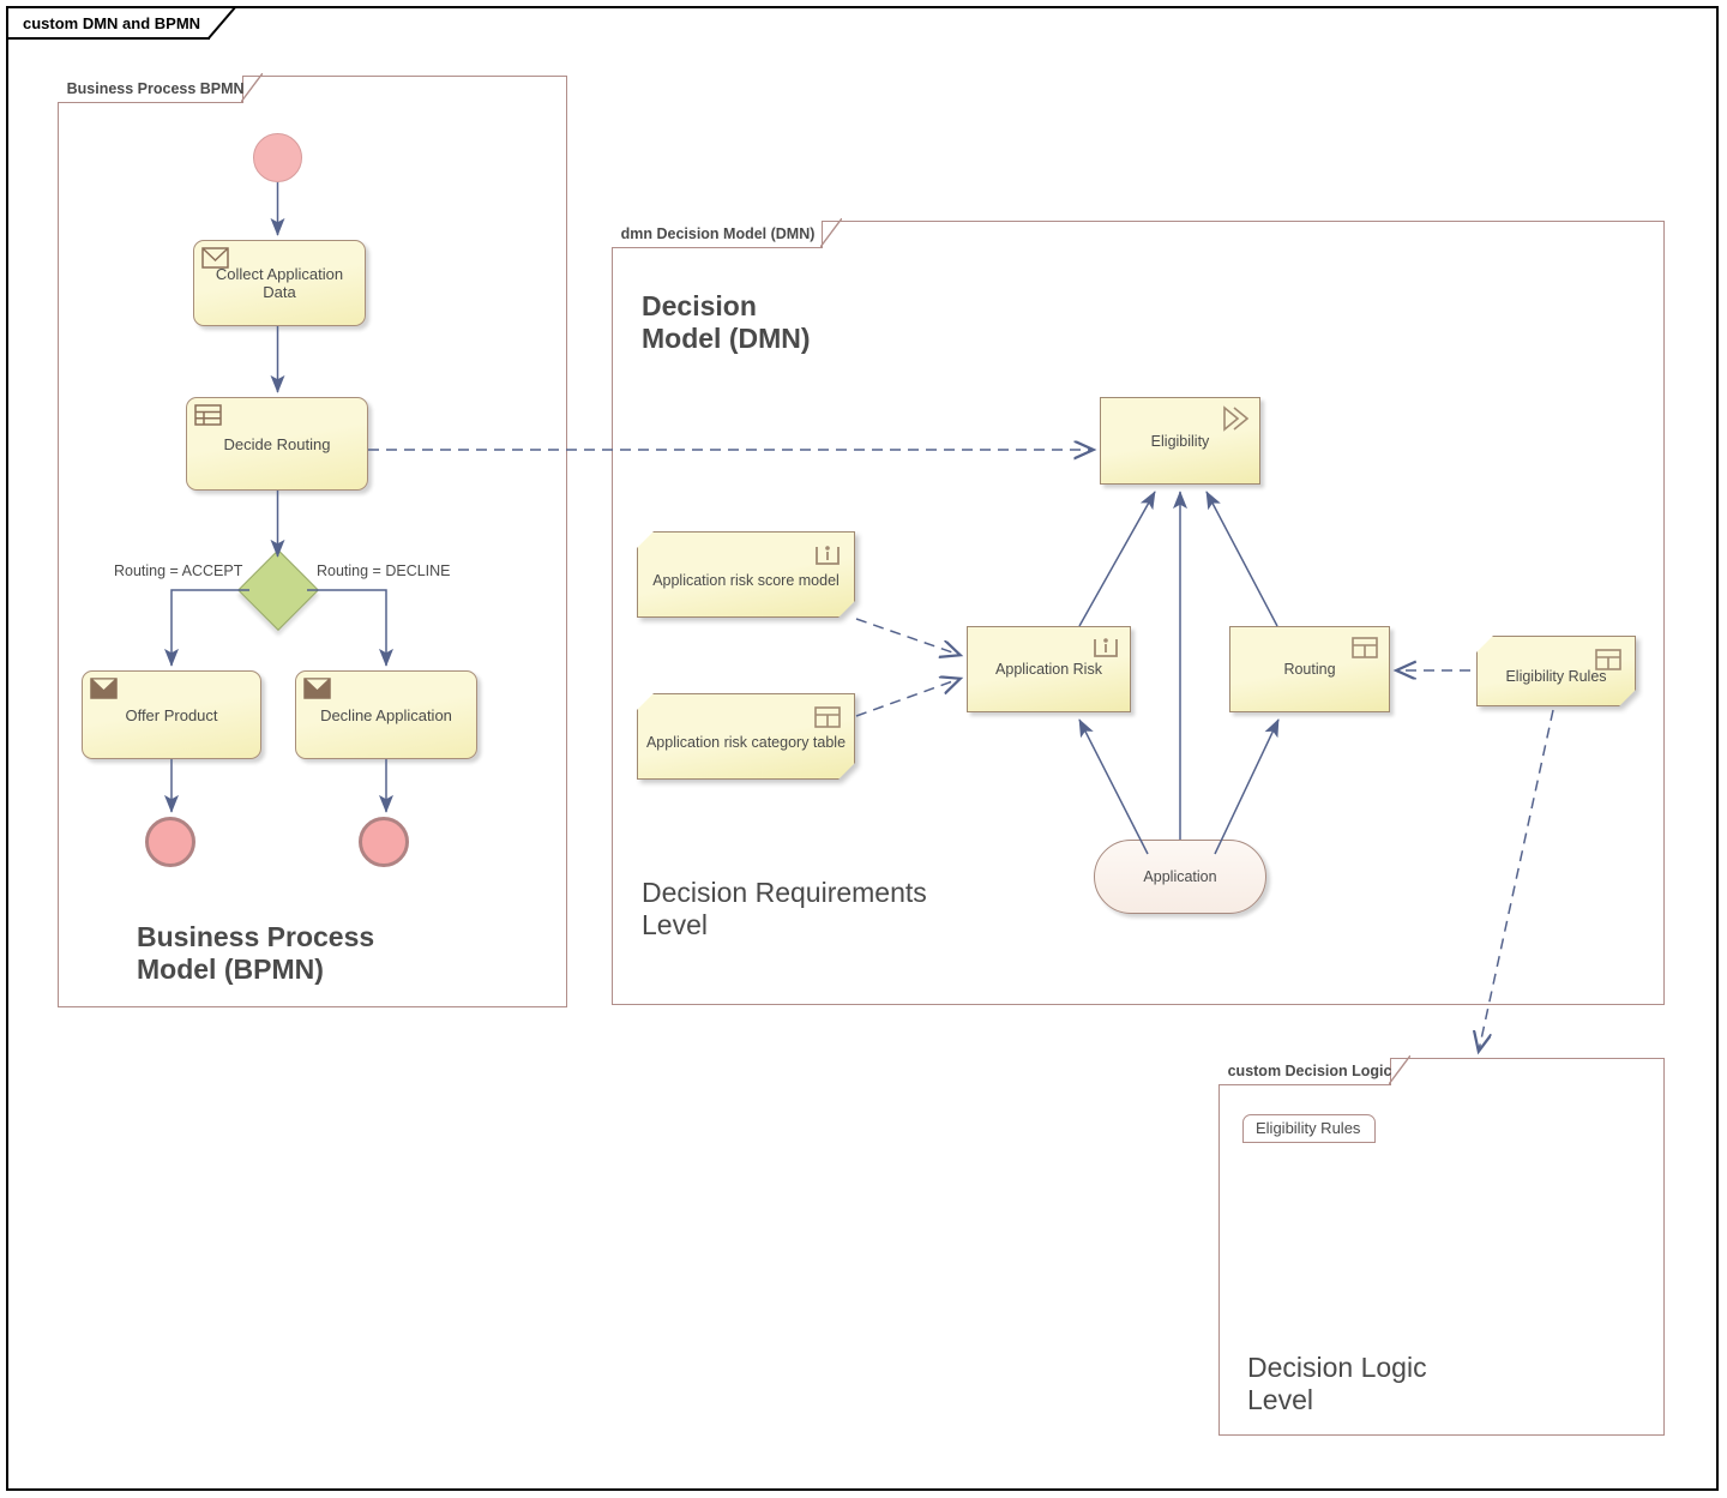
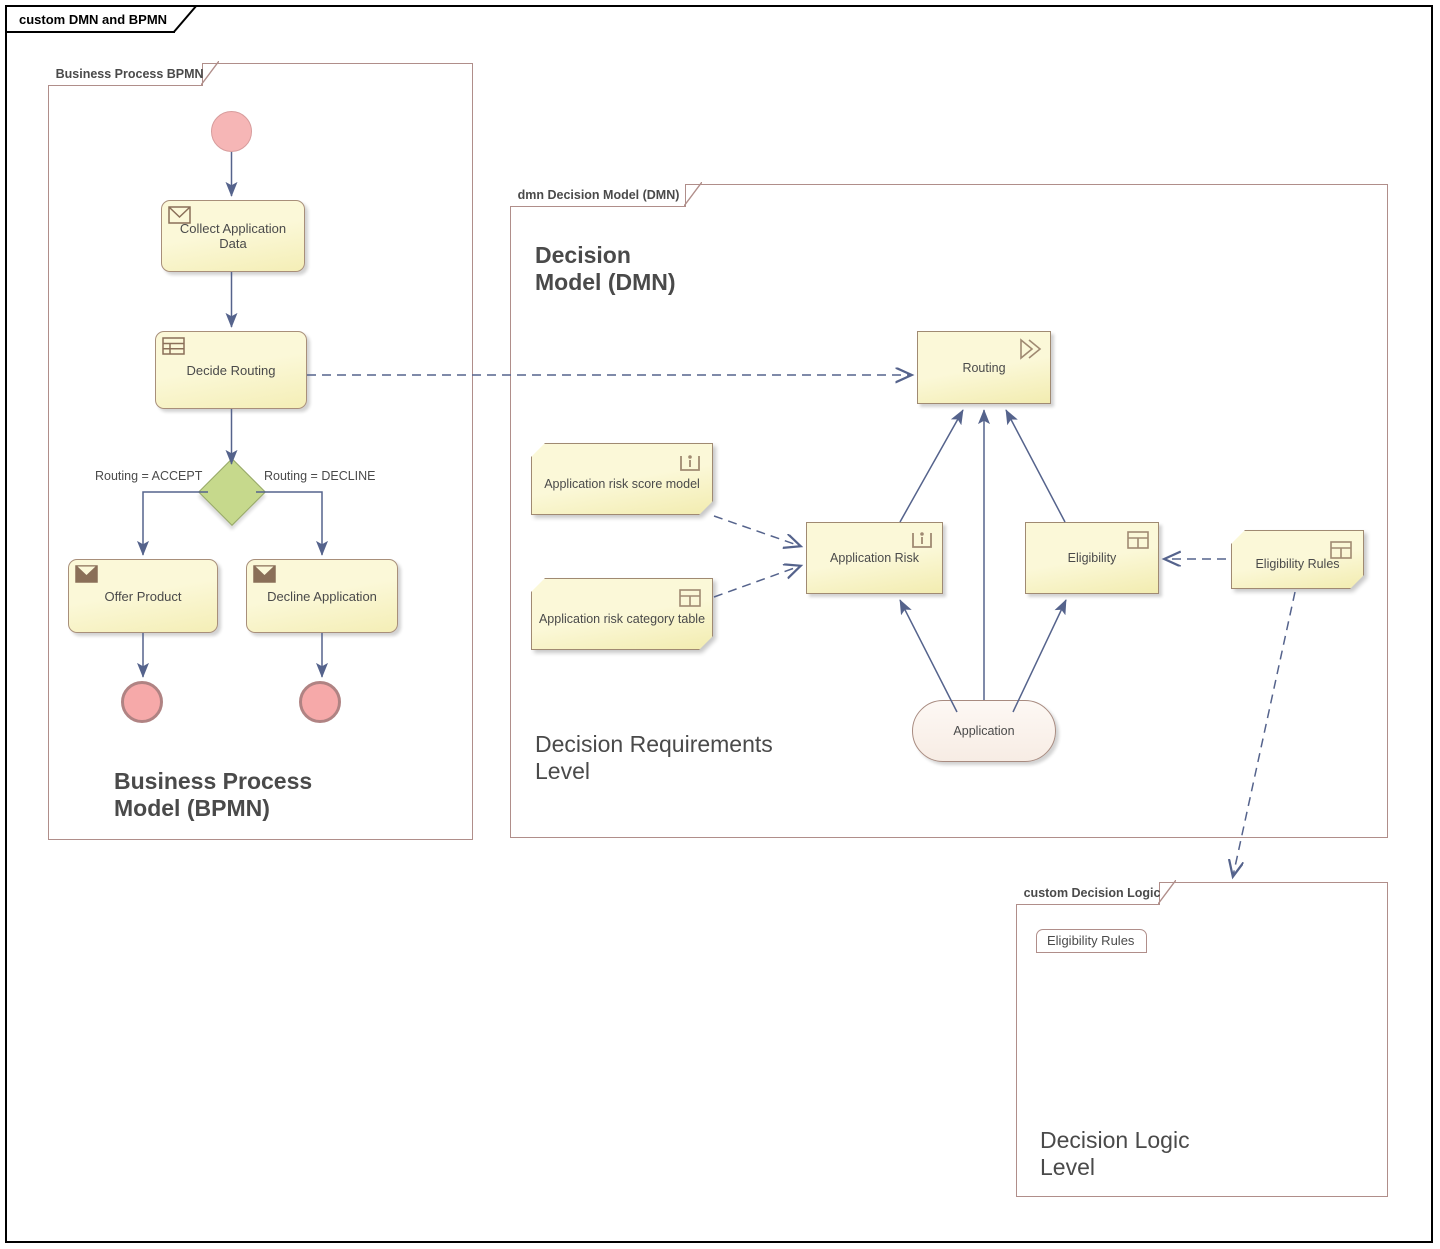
  custom DMN and BPMN
  Business Process BPMN
  Collect Application
  Data
  Decide Routing
  Routing = ACCEPT
  Routing = DECLINE
  Offer Product
  Decline Application
  Business Process
  Model (BPMN)
  dmn Decision Model (DMN)
  Decision
  Model (DMN)
- Eligibility
+ Routing
  Application Risk
- Routing
+ Eligibility
  Application risk score model
  Application risk category table
  Eligibility Rules
  Application
  Decision Requirements
  Level
  custom Decision Logic
  Eligibility Rules
  Decision Logic
  Level
